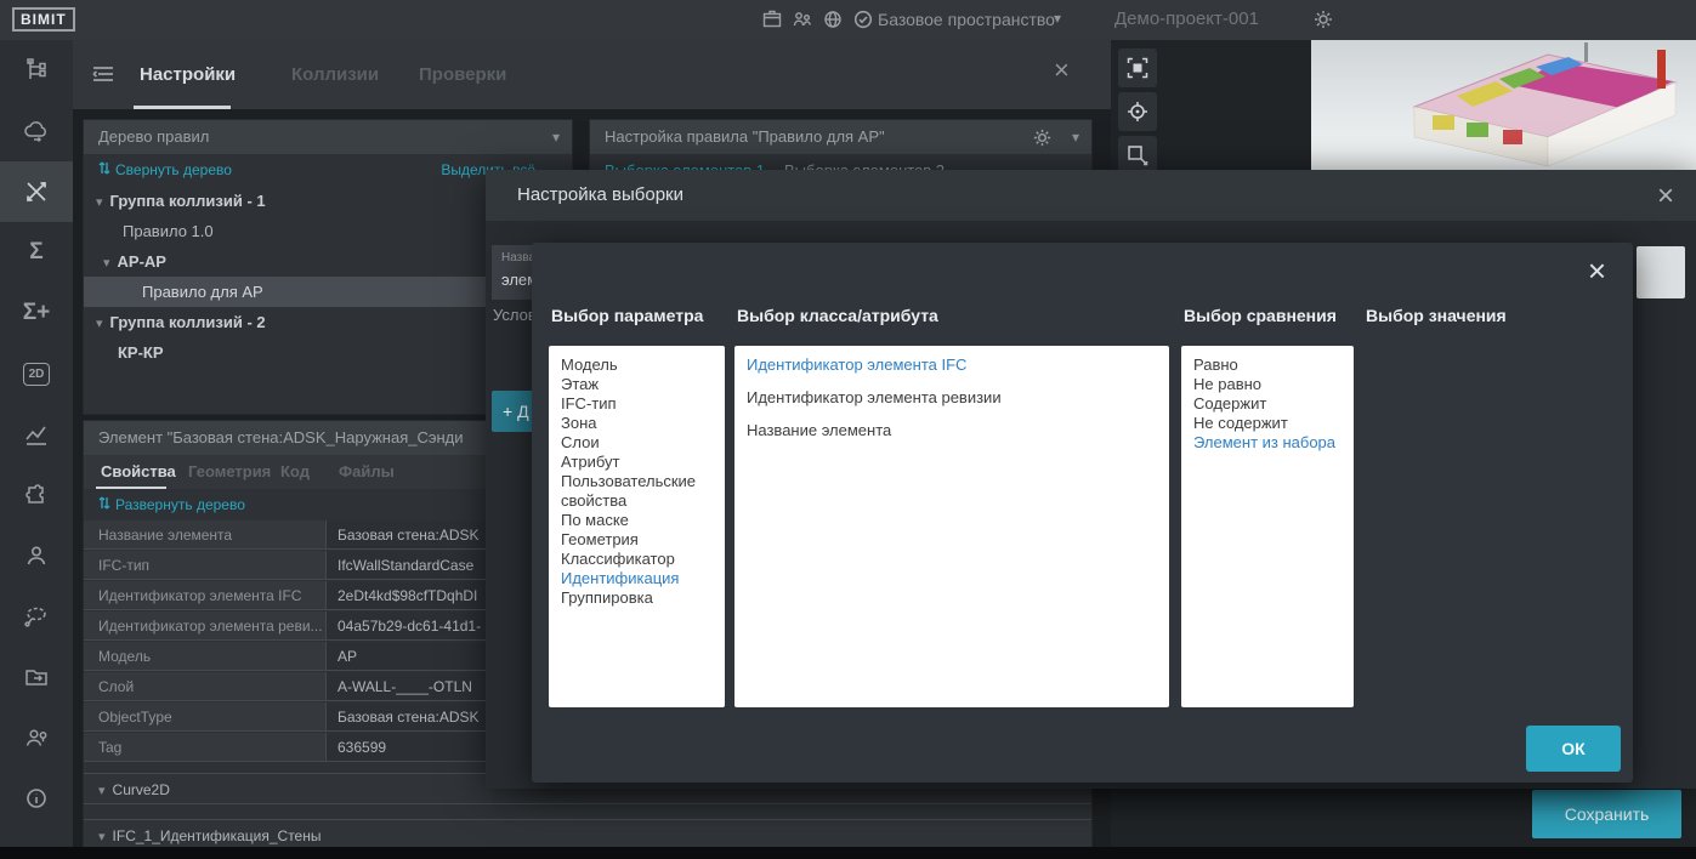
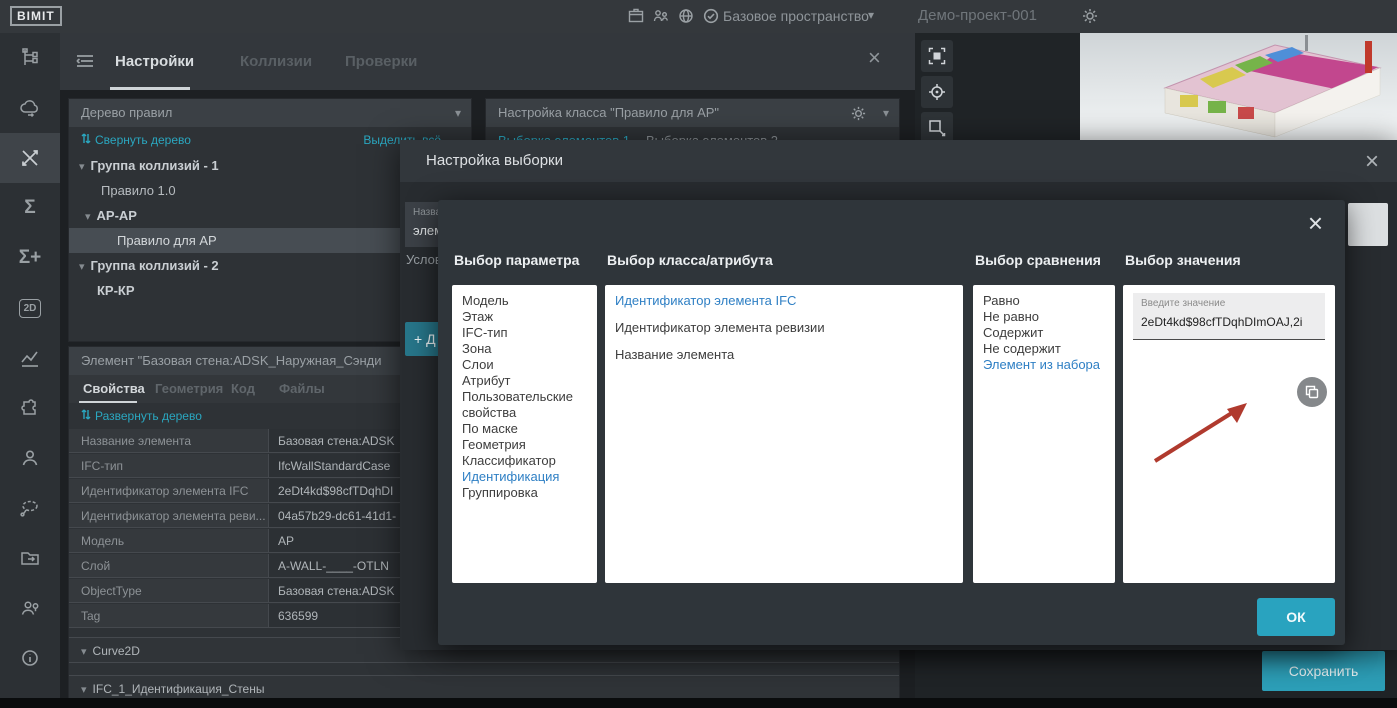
  BIMIT
  Базовое пространство
  ▾
  Демо-проект-001
  Σ
  Σ+
  2D
  Настройки
  Коллизии
  Проверки
  ×
  Дерево правил
  ▾
  Свернуть дерево
  ▾ Группа коллизий - 1
  Правило 1.0
  ▾ АР-АР
  Правило для АР
  ▾ Группа коллизий - 2
  КР-КР
- Настройка правила "Правило для АР"
+ Настройка класса "Правило для АР"
  ▾
  Элемент "Базовая стена:ADSK_Наружная_Сэнди
  Свойства
  Геометрия
  Код
  Файлы
  Развернуть дерево
  Название элемента
  Базовая стена:ADSK
  IFC-тип
  IfcWallStandardCase
  Идентификатор элемента IFC
  2eDt4kd$98cfTDqhDI
  Идентификатор элемента реви...
  04a57b29-dc61-41d1-
  Модель
  АР
  Слой
  A-WALL-____-OTLN
  ObjectType
  Базовая стена:ADSK
  Tag
  636599
  ▾ Curve2D
  ▾ IFC_1_Идентификация_Стены
  Сохранить
  Настройка выборки
  ×
  Назв
  эле
  Усло
  + Д
  ×
  Выбор параметра
  Выбор класса/атрибута
  Выбор сравнения
  Выбор значения
  Модель
  Этаж
  IFC-тип
  Зона
  Слои
  Атрибут
  Пользовательские свойства
  По маске
  Геометрия
  Классификатор
  Идентификация
  Группировка
  Идентификатор элемента IFC
  Идентификатор элемента ревизии
  Название элемента
  Равно
  Не равно
  Содержит
  Не содержит
  Элемент из набора
+ Введите значение
+ 2eDt4kd$98cfTDqhDImOAJ,2i
  ОК
